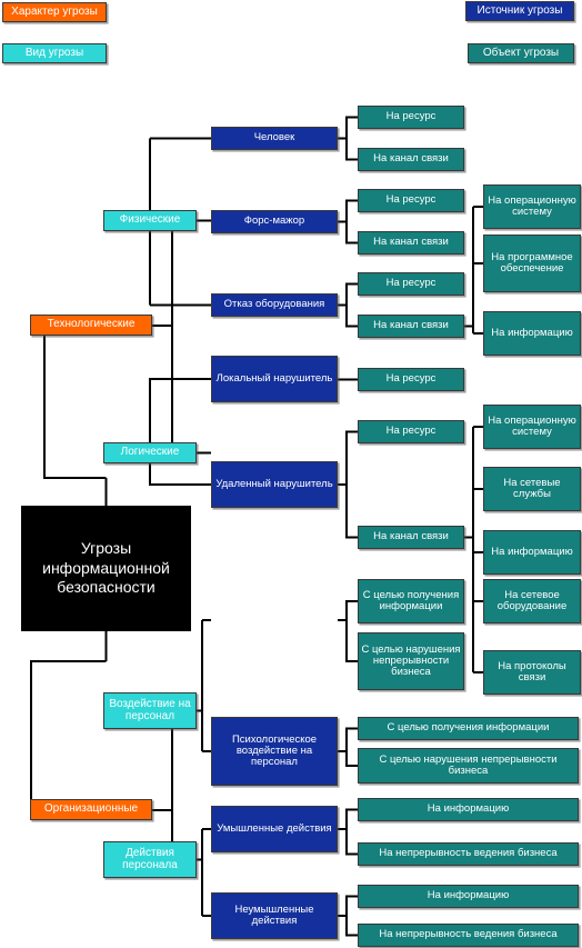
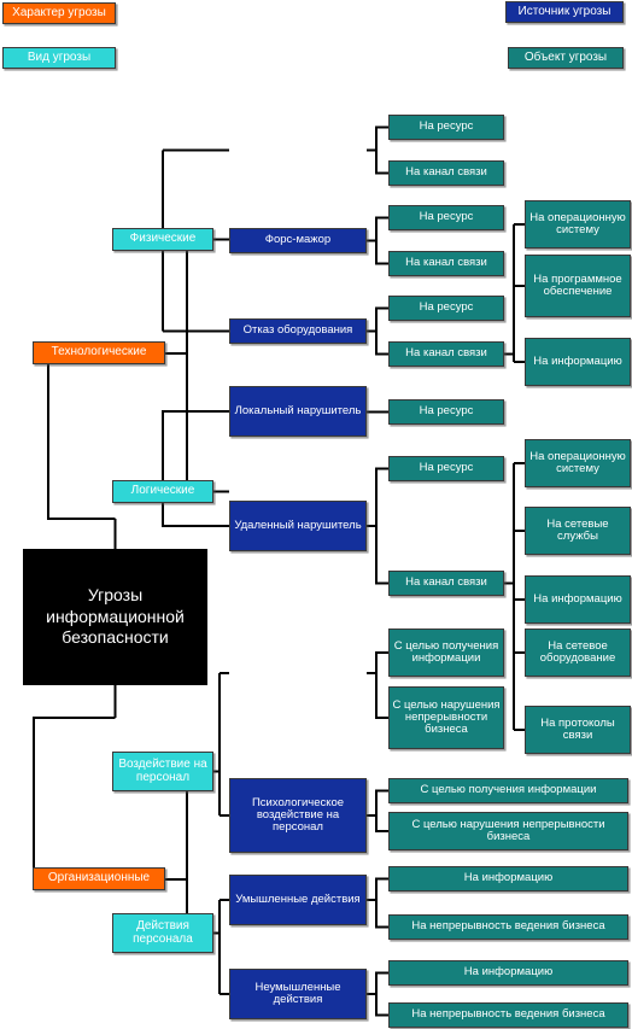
  Характер угрозы
  Источник угрозы
  Вид угрозы
  Объект угрозы
  Угрозы информационной безопасности
  Технологические
  Организационные
  Физические
  Логические
  Воздействие на персонал
  Действия персонала
- Человек
  Форс-мажор
  Отказ оборудования
  Локальный нарушитель
  Удаленный нарушитель
  Психологическое воздействие на персонал
  Умышленные действия
  Неумышленные действия
  На ресурс
  На канал связи
  На ресурс
  На канал связи
  На ресурс
  На канал связи
  На ресурс
  На ресурс
  На канал связи
  На операционную систему
  На программное обеспечение
  На информацию
  На операционную систему
  На сетевые службы
  На информацию
  На сетевое оборудование
  На протоколы связи
  С целью получения информации
  С целью нарушения непрерывности бизнеса
  С целью получения информации
  С целью нарушения непрерывности бизнеса
  На информацию
  На непрерывность ведения бизнеса
  На информацию
  На непрерывность ведения бизнеса
